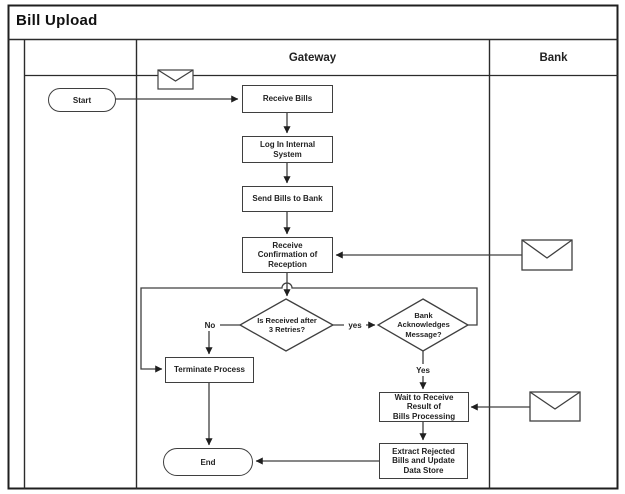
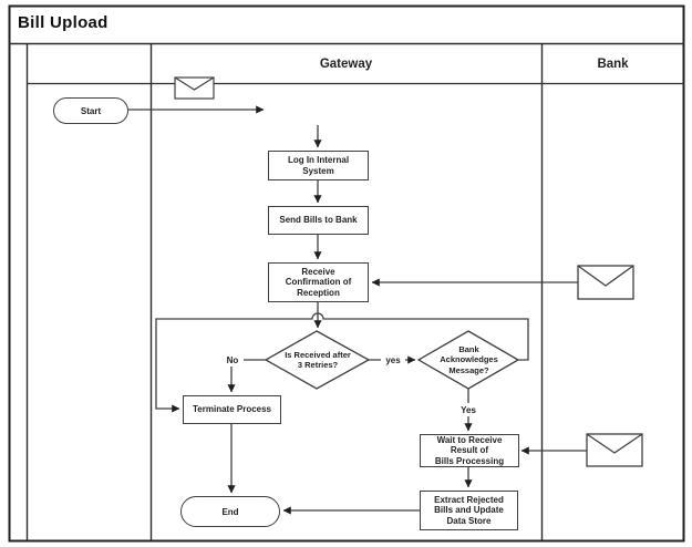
  Bill Upload
  Gateway
  Bank
  Start
  End
- Receive Bills
  Log In Internal
  System
  Send Bills to Bank
  Receive
  Confirmation of
  Reception
  Terminate Process
  Wait to Receive
  Result of
  Bills Processing
  Extract Rejected
  Bills and Update
  Data Store
  Is Received after
  3 Retries?
  Bank
  Acknowledges
  Message?
  No
  yes
  Yes
